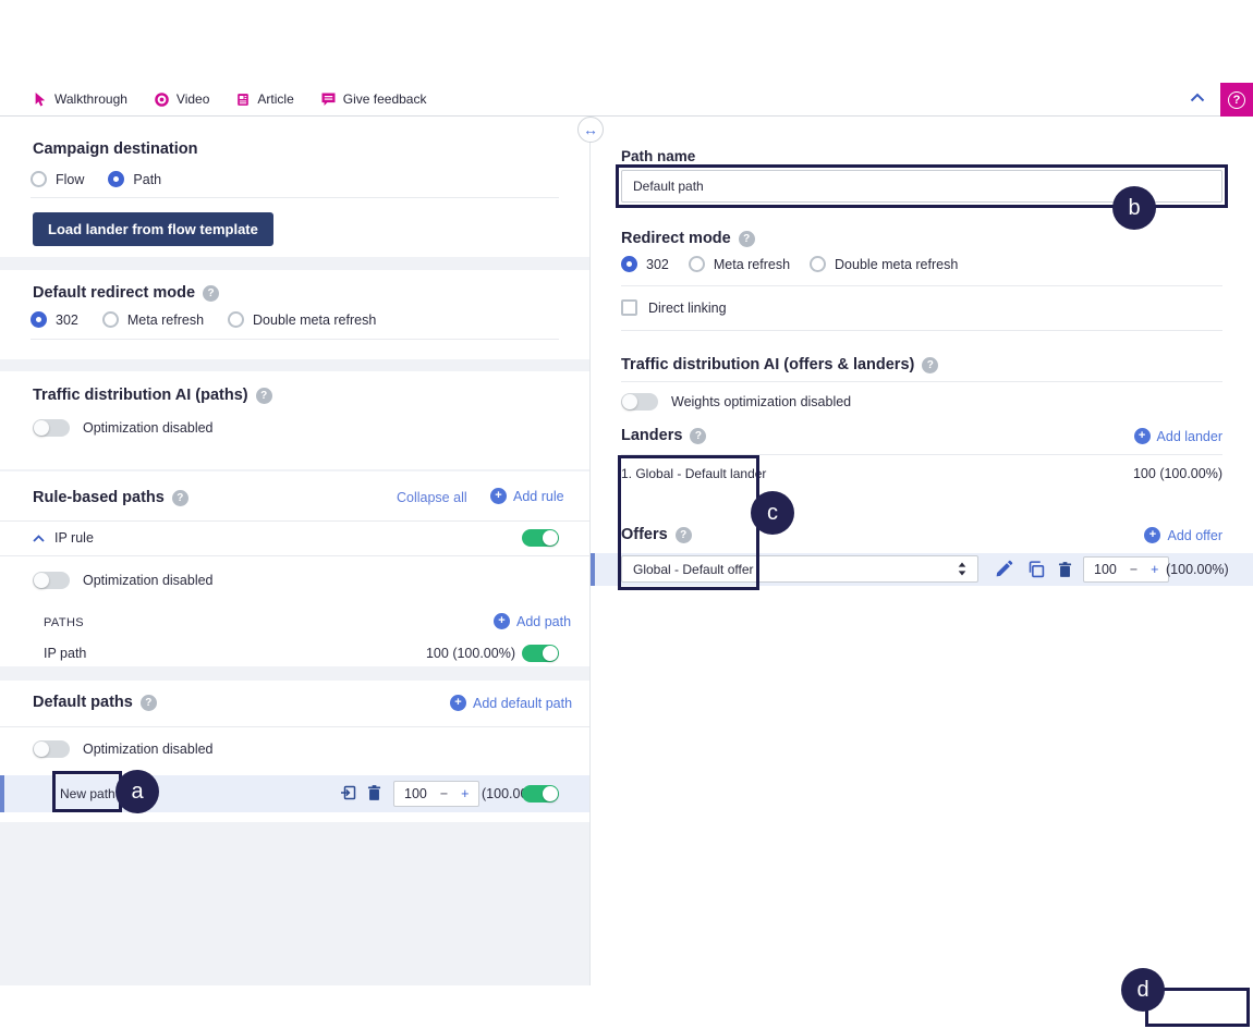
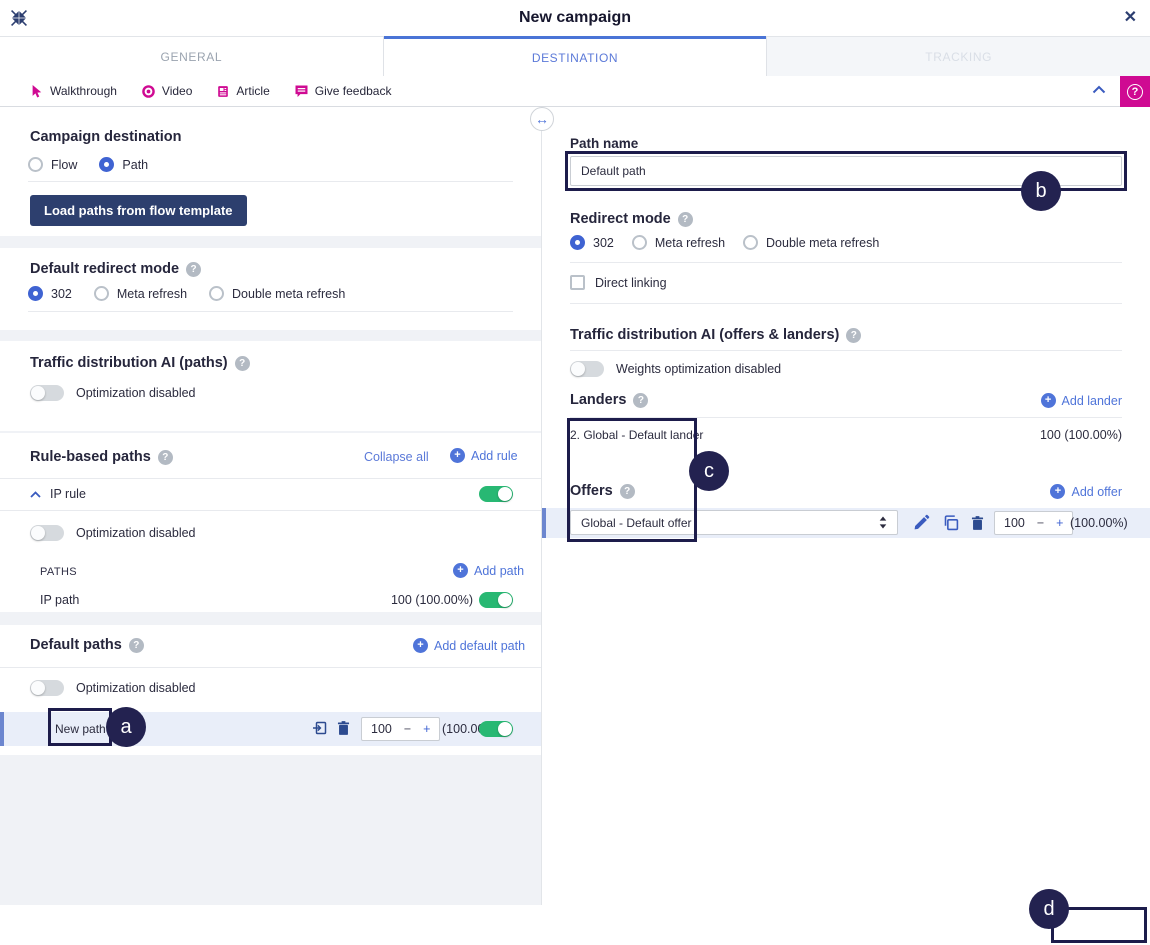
+ New campaign
+ ✕
+ GENERAL
+ DESTINATION
+ TRACKING
  Walkthrough
  Video
  Article
  Give feedback
  ?
  ↔
  Campaign destination
  Flow
  Path
- Load lander from flow template
+ Load paths from flow template
  Default redirect mode
  ?
  302
  Meta refresh
  Double meta refresh
  Traffic distribution AI (paths)
  ?
  Optimization disabled
  Rule-based paths
  ?
  Collapse all
  +
  Add rule
  IP rule
  Optimization disabled
  PATHS
  +
  Add path
  IP path
  100 (100.00%)
  Default paths
  ?
  +
  Add default path
  Optimization disabled
  New path
  100
  −
  +
  Path name
  Default path
  Redirect mode
  ?
  302
  Meta refresh
  Double meta refresh
  Direct linking
  Traffic distribution AI (offers & landers)
  ?
  Weights optimization disabled
  Landers
  ?
  +
  Add lander
- 1. Global - Default lander
+ 2. Global - Default lander
  100 (100.00%)
  Offers
  ?
  +
  Add offer
  Global - Default offer
  100
  −
  +
  (100.00%)
  a
  b
  c
  d
